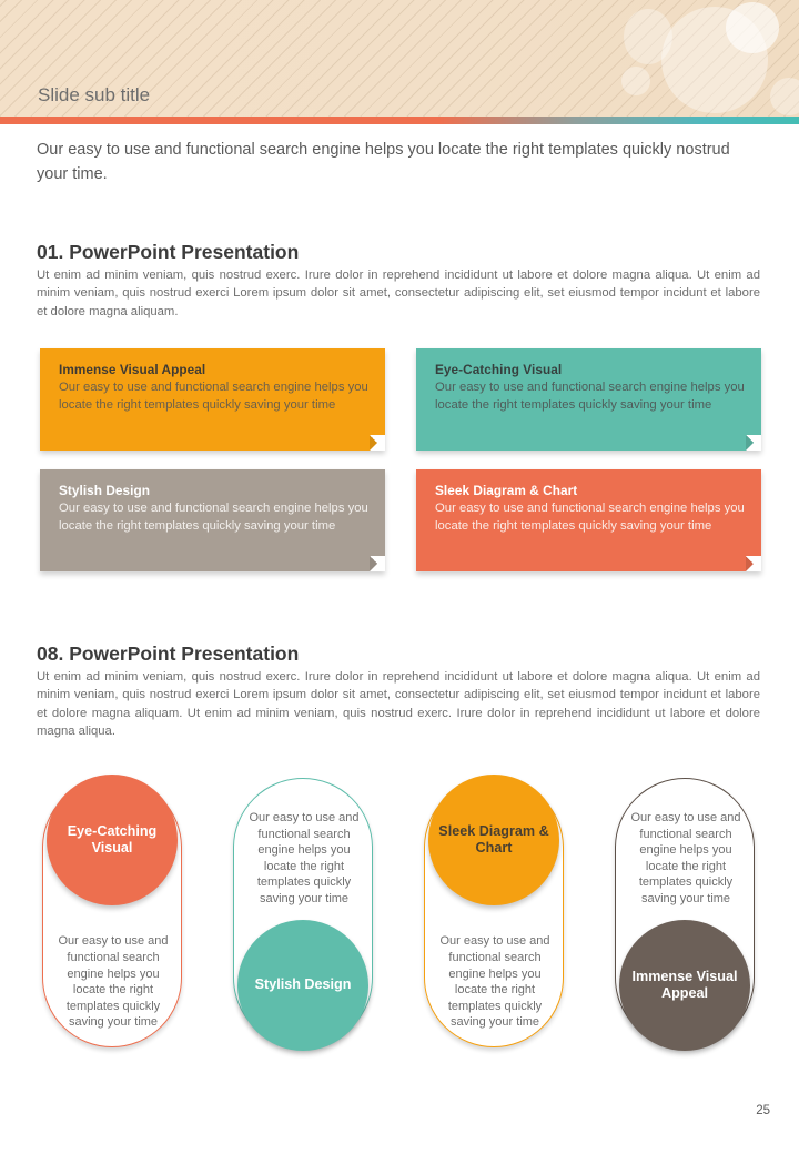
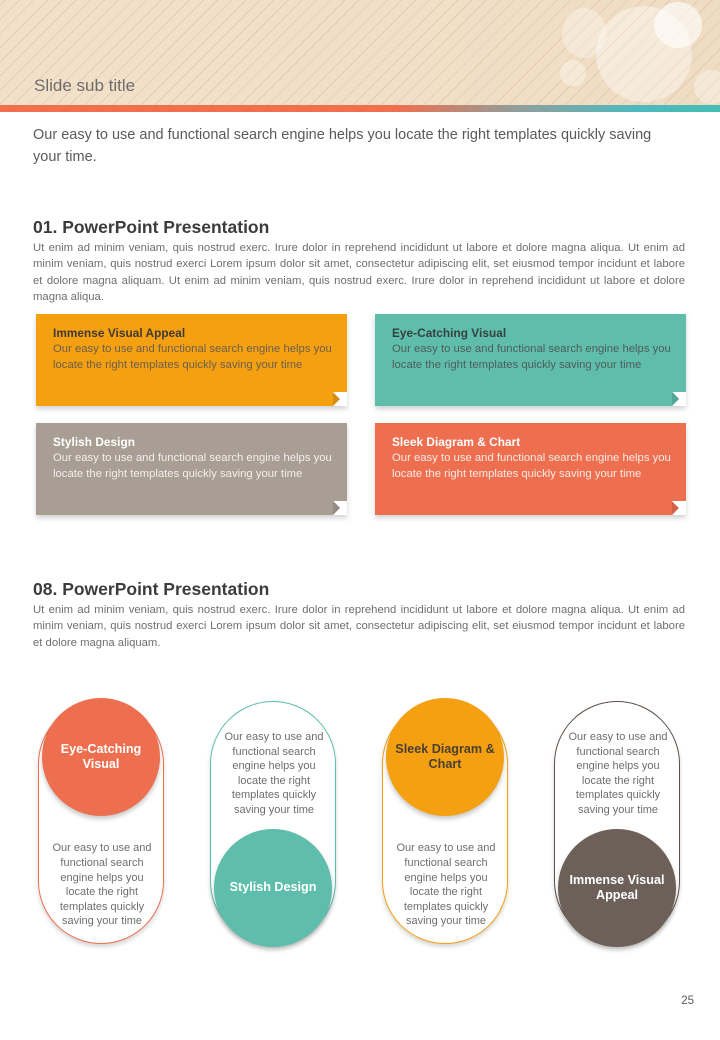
  Slide sub title
- Our easy to use and functional search engine helps you locate the right templates quickly nostrud your time.
+ Our easy to use and functional search engine helps you locate the right templates quickly saving your time.
  01. PowerPoint Presentation
- Ut enim ad minim veniam, quis nostrud exerc. Irure dolor in reprehend incididunt ut labore et dolore magna aliqua. Ut enim ad minim veniam, quis nostrud exerci Lorem ipsum dolor sit amet, consectetur adipiscing elit, set eiusmod tempor incidunt et labore et dolore magna aliquam.
+ Ut enim ad minim veniam, quis nostrud exerc. Irure dolor in reprehend incididunt ut labore et dolore magna aliqua. Ut enim ad minim veniam, quis nostrud exerci Lorem ipsum dolor sit amet, consectetur adipiscing elit, set eiusmod tempor incidunt et labore et dolore magna aliquam. Ut enim ad minim veniam, quis nostrud exerc. Irure dolor in reprehend incididunt ut labore et dolore magna aliqua.
  Immense Visual Appeal
  Our easy to use and functional search engine helps you locate the right templates quickly saving your time
  Eye-Catching Visual
  Our easy to use and functional search engine helps you locate the right templates quickly saving your time
  Stylish Design
  Our easy to use and functional search engine helps you locate the right templates quickly saving your time
  Sleek Diagram & Chart
  Our easy to use and functional search engine helps you locate the right templates quickly saving your time
  08. PowerPoint Presentation
- Ut enim ad minim veniam, quis nostrud exerc. Irure dolor in reprehend incididunt ut labore et dolore magna aliqua. Ut enim ad minim veniam, quis nostrud exerci Lorem ipsum dolor sit amet, consectetur adipiscing elit, set eiusmod tempor incidunt et labore et dolore magna aliquam. Ut enim ad minim veniam, quis nostrud exerc. Irure dolor in reprehend incididunt ut labore et dolore magna aliqua.
+ Ut enim ad minim veniam, quis nostrud exerc. Irure dolor in reprehend incididunt ut labore et dolore magna aliqua. Ut enim ad minim veniam, quis nostrud exerci Lorem ipsum dolor sit amet, consectetur adipiscing elit, set eiusmod tempor incidunt et labore et dolore magna aliquam.
  Eye-Catching Visual
  Our easy to use and functional search engine helps you locate the right templates quickly saving your time
  Our easy to use and functional search engine helps you locate the right templates quickly saving your time
  Stylish Design
  Sleek Diagram & Chart
  Our easy to use and functional search engine helps you locate the right templates quickly saving your time
  Our easy to use and functional search engine helps you locate the right templates quickly saving your time
  Immense Visual Appeal
  25
